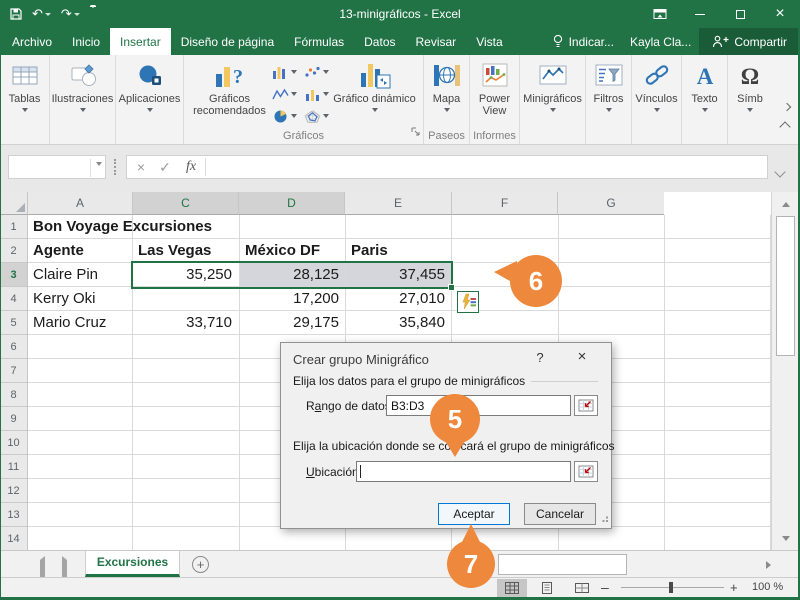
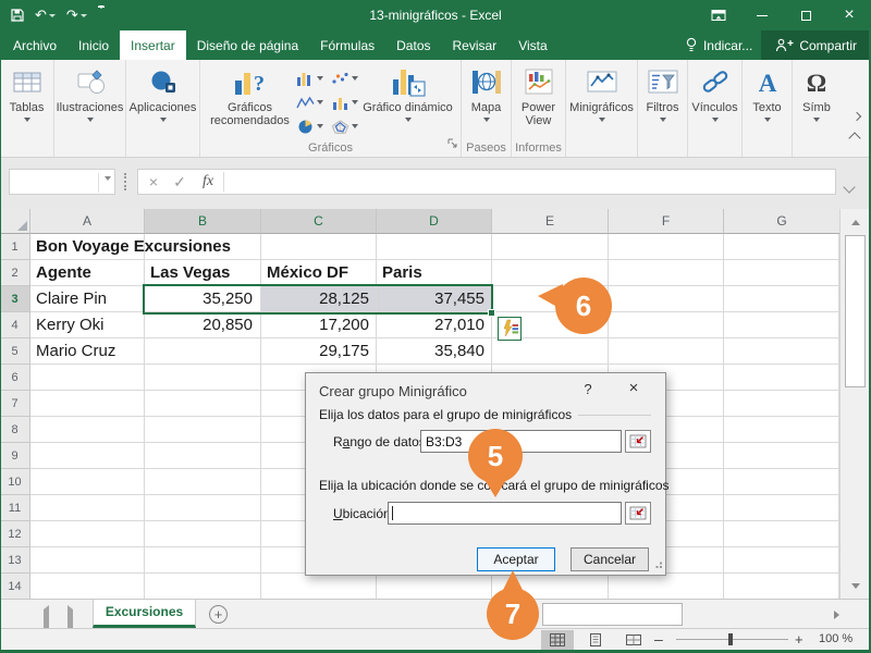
  13-minigráficos - Excel
  ↶
  ↷
  ×
  Archivo
  Inicio
  Insertar
  Diseño de página
  Fórmulas
  Datos
  Revisar
  Vista
  Indicar...
- Kayla Cla...
  Compartir
  Tablas
  Ilustraciones
  Aplicaciones
  ?
  Gráficos recomendados
  Gráfico dinámico
  Gráficos
  Mapa
  Paseos
  Power View
  Informes
  Minigráficos
  Filtros
  Vínculos
  A
  Texto
  Ω
  Símb
  ×
  ✓
  fx
  A
+ B
  C
  D
  E
  F
  G
  1
  2
  3
  4
  5
  6
  7
  8
  9
  10
  11
  12
  13
  14
  Bon Voyage Excursiones
  Agente
  Las Vegas
  México DF
  Paris
  Claire Pin
  35,250
  28,125
  37,455
  Kerry Oki
+ 20,850
  17,200
  27,010
  Mario Cruz
- 33,710
  29,175
  35,840
  Crear grupo Minigráfico
  ?
  ×
  Elija los datos para el grupo de minigráficos
  Rango de dato
  B3:D3
  Elija la ubicación donde se cocará el grupo de minigráficos
  Ubicació
  Aceptar
  Cancelar
  Excursiones
  +
  –
  +
  100 %
  6
  5
  7
